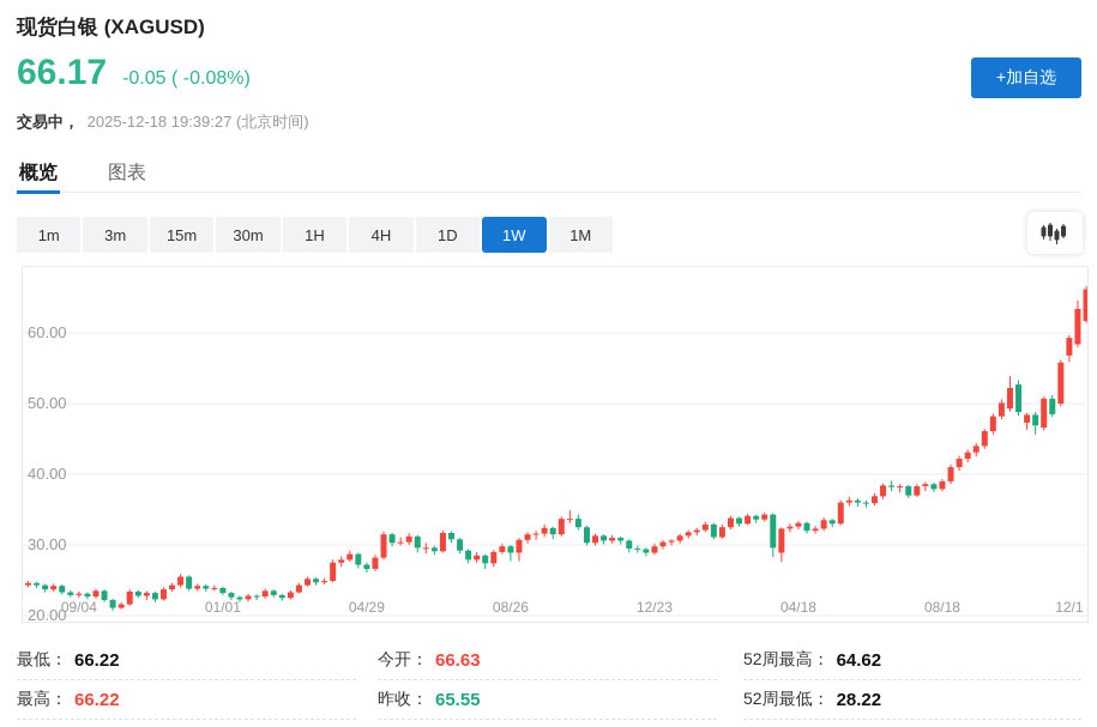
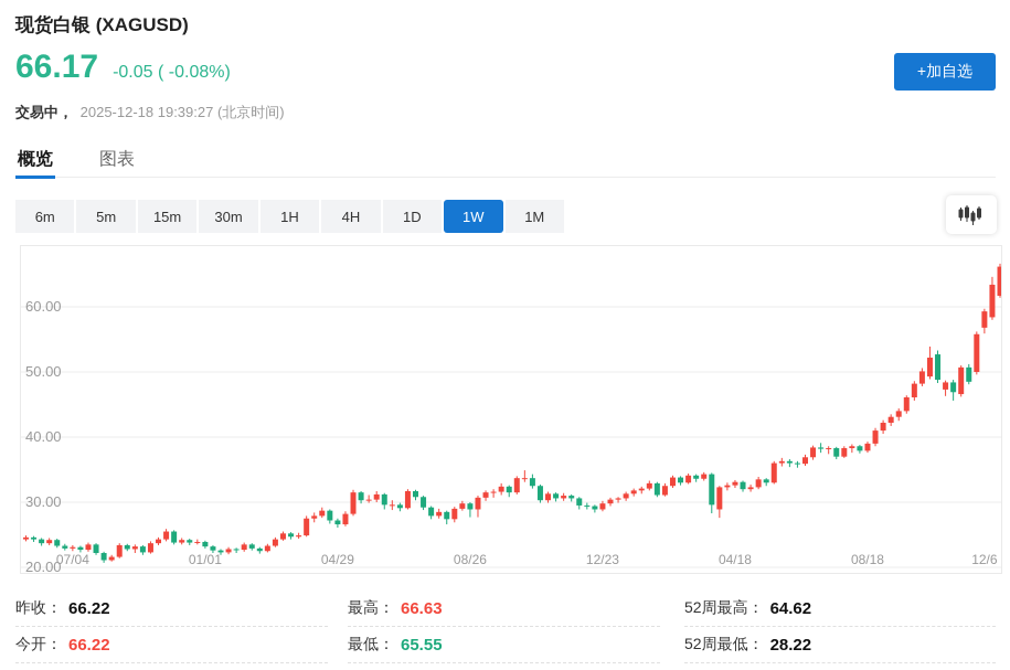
  现货白银 (XAGUSD)
  66.17
  -0.05 ( -0.08%)
  交易中， 2025-12-18 19:39:27 (北京时间)
  +加自选
  概览
  图表
- 1m
+ 6m
- 3m
+ 5m
  15m
  30m
  1H
  4H
  1D
  1W
  1M
  60.00
  50.00
  40.00
  30.00
  20.00
- 09/04
+ 07/04
  01/01
  04/29
  08/26
  12/23
  04/18
  08/18
- 12/1
+ 12/6
- 最低：
+ 昨收：
  66.22
- 最高：
+ 今开：
  66.22
- 今开：
+ 最高：
  66.63
- 昨收：
+ 最低：
  65.55
  52周最高：
  64.62
  52周最低：
  28.22
